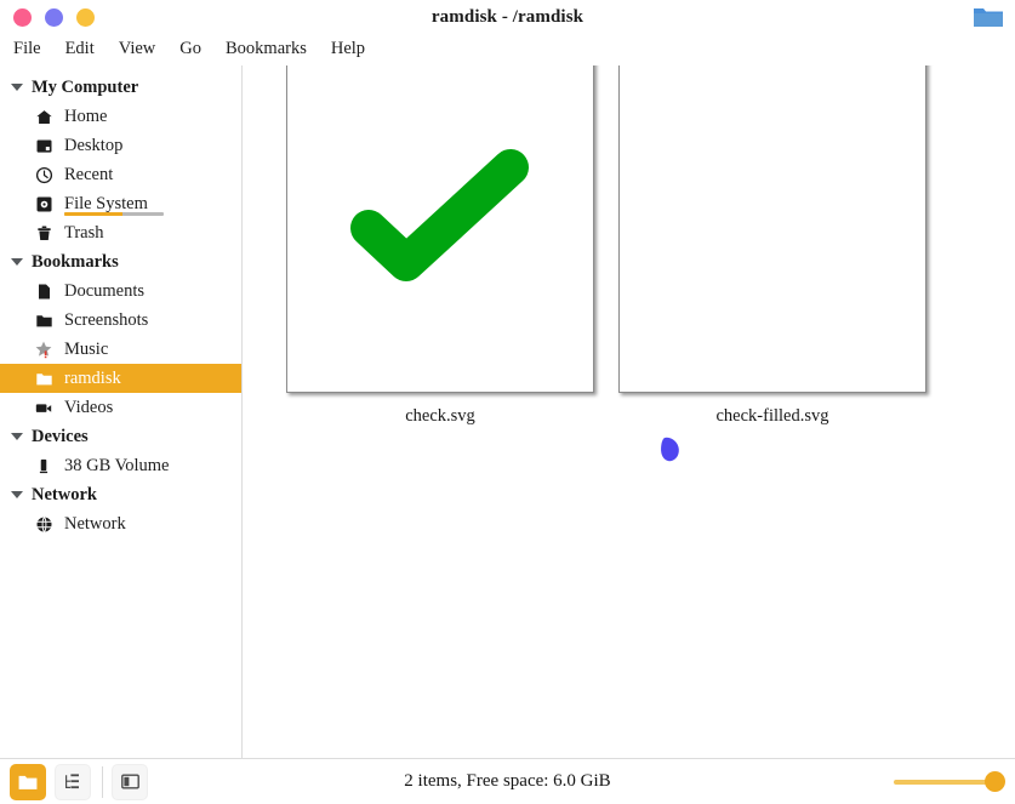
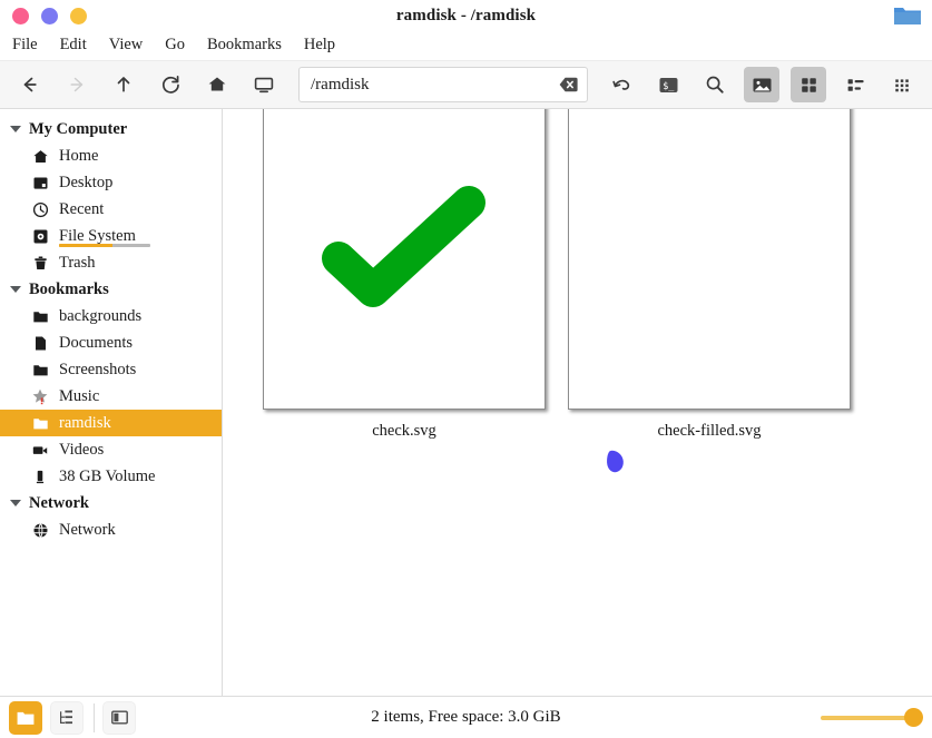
  ramdisk - /ramdisk
  File
  Edit
  View
  Go
  Bookmarks
  Help
+ /ramdisk
+ $_
  My Computer
  Home
  Desktop
  Recent
  File System
  Trash
  Bookmarks
+ backgrounds
  Documents
  Screenshots
  Music
  ramdisk
  Videos
- Devices
  38 GB Volume
  Network
  Network
  check.svg
  check-filled.svg
- 2 items, Free space: 6.0 GiB
+ 2 items, Free space: 3.0 GiB
